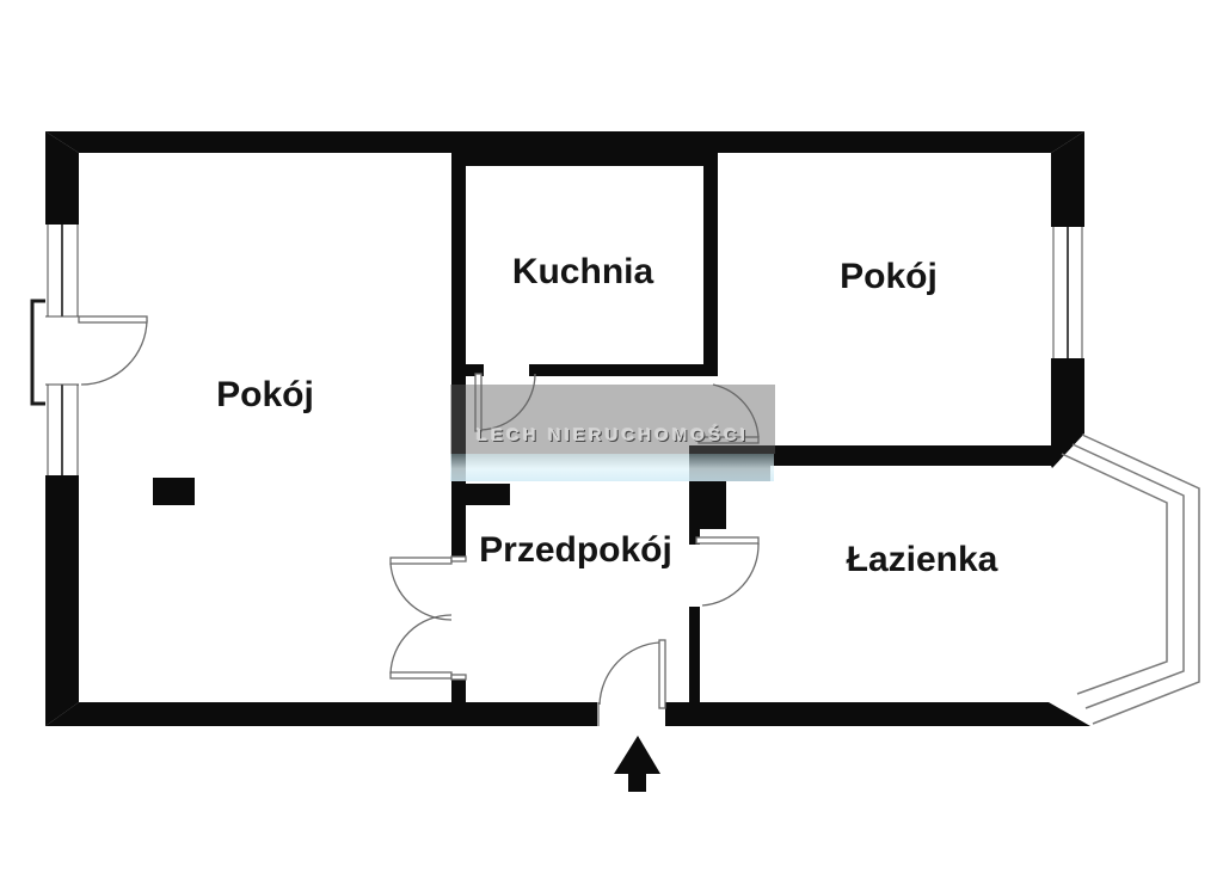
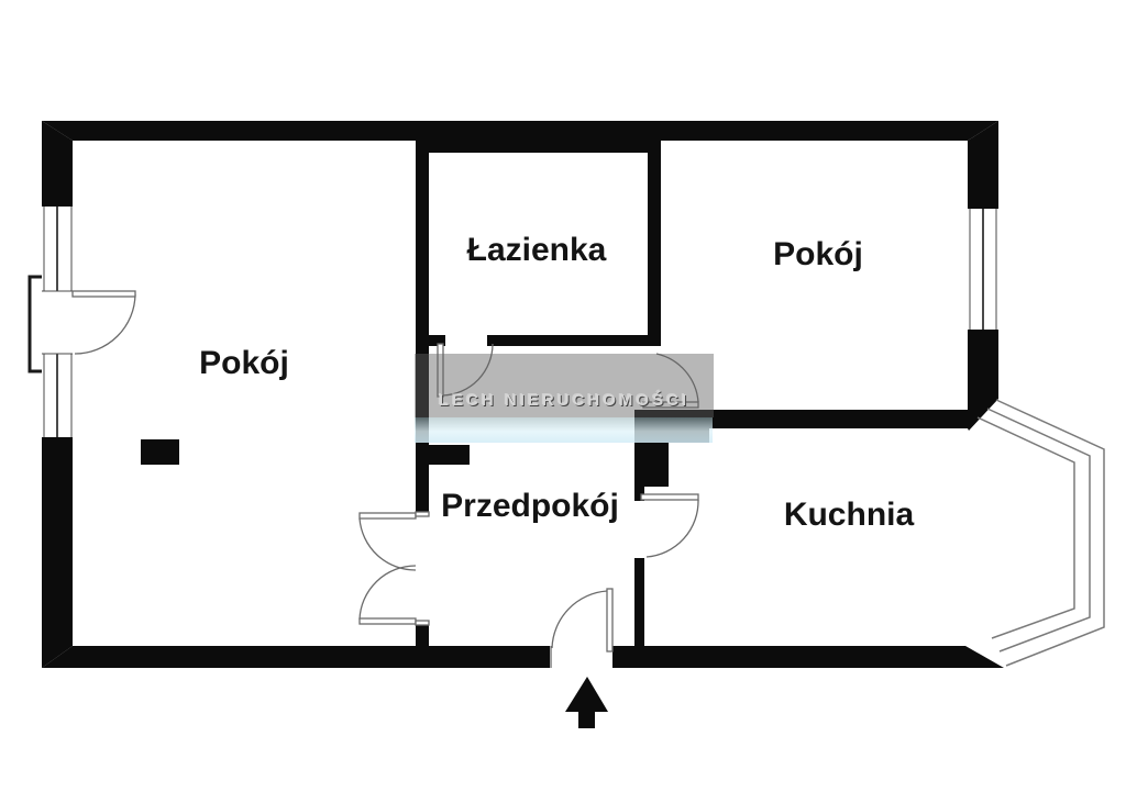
  LECH NIERUCHOMOŚCI
  Pokój
- Kuchnia
+ Łazienka
  Pokój
  Przedpokój
- Łazienka
+ Kuchnia
